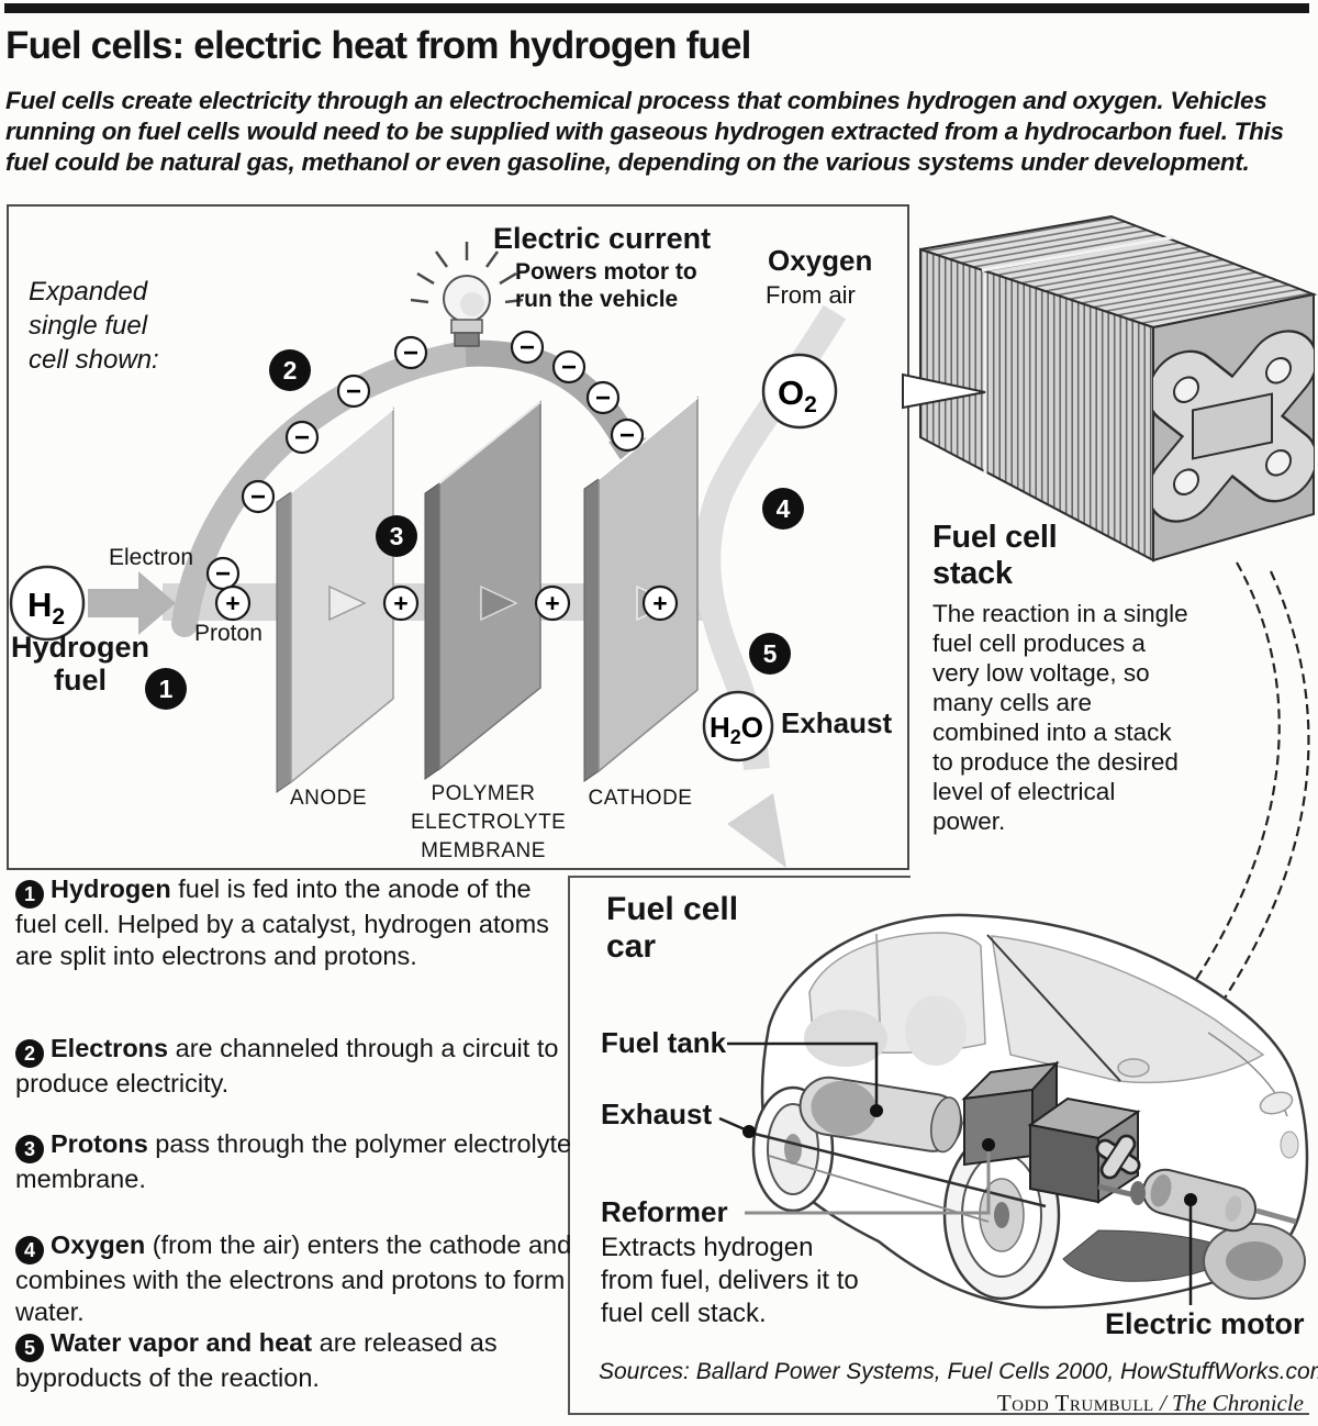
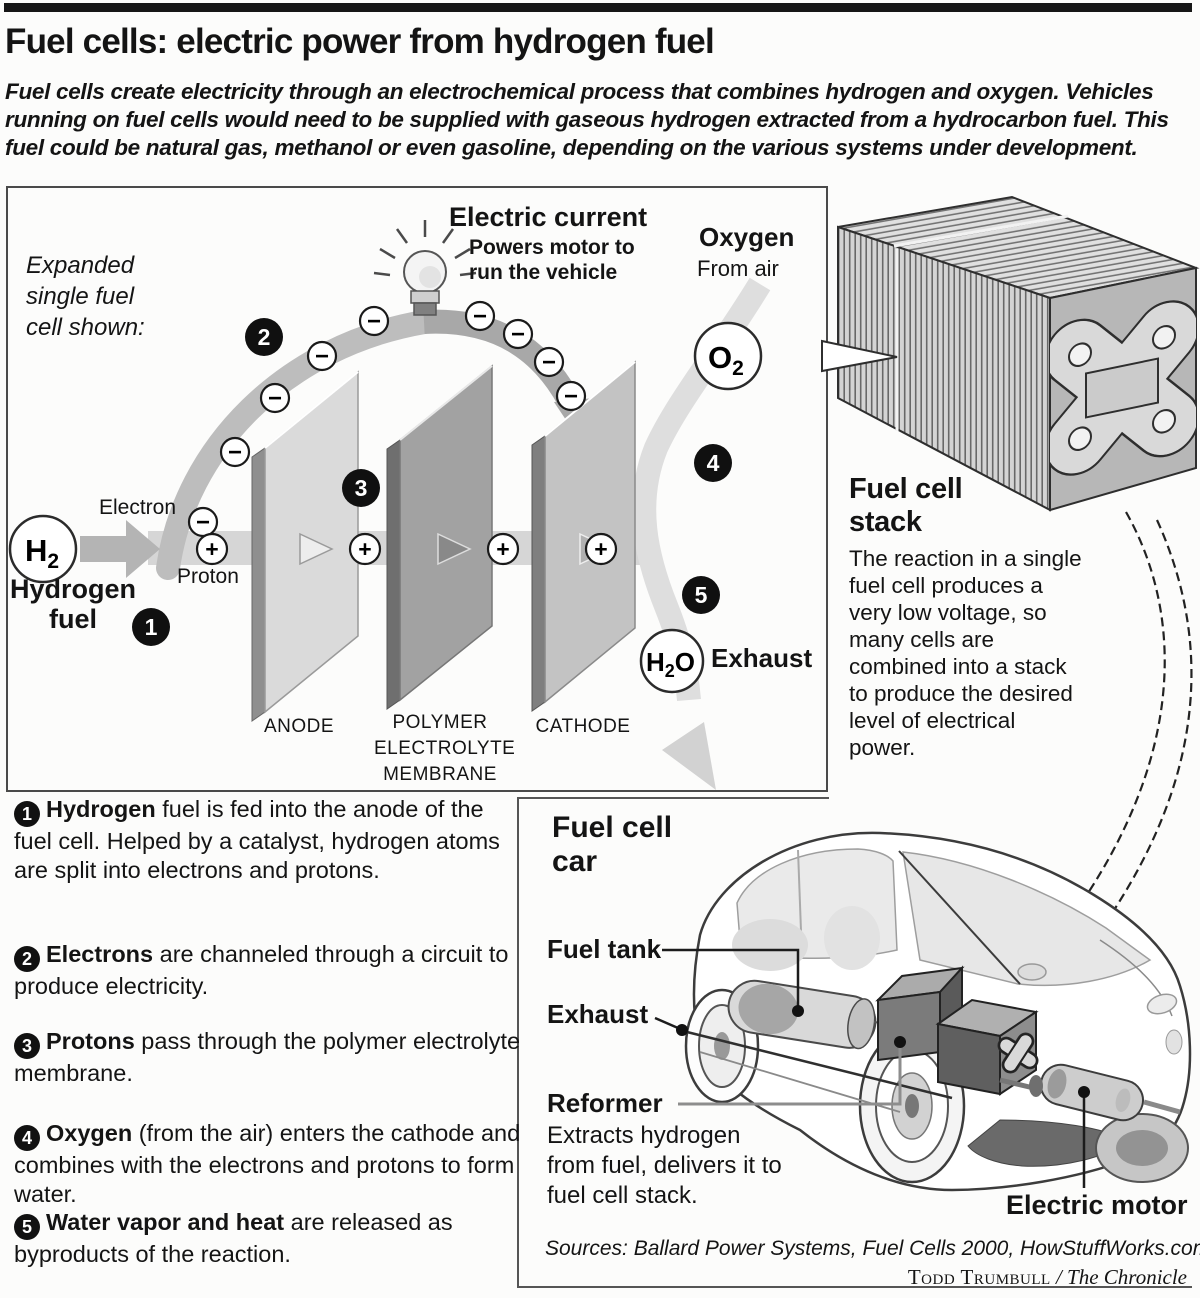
- Fuel cells: electric heat from hydrogen fuel
+ Fuel cells: electric power from hydrogen fuel
  Fuel cells create electricity through an electrochemical process that combines hydrogen and oxygen. Vehicles running on fuel cells would need to be supplied with gaseous hydrogen extracted from a hydrocarbon fuel. This fuel could be natural gas, methanol or even gasoline, depending on the various systems under development.
  −
  −
  −
  −
  −
  −
  −
  −
  −
  H2
  +
  +
  +
  +
  O2
  H2O
  1
  2
  3
  4
  5
  Expanded single fuel cell shown:
  Electric current
  Powers motor to run the vehicle
  Oxygen
  From air
  Electron
  Hydrogen fuel
  Proton
  Exhaust
  ANODE
  POLYMER ELECTROLYTE MEMBRANE
  CATHODE
  Fuel cell stack
  The reaction in a single fuel cell produces a very low voltage, so many cells are combined into a stack to produce the desired level of electrical power.
  1 Hydrogen fuel is fed into the anode of the fuel cell. Helped by a catalyst, hydrogen atoms are split into electrons and protons.
  2 Electrons are channeled through a circuit to produce electricity.
  3 Protons pass through the polymer electrolyte membrane.
  4 Oxygen (from the air) enters the cathode and combines with the electrons and protons to form water.
  5 Water vapor and heat are released as byproducts of the reaction.
  Fuel cell car
  Fuel tank
  Exhaust
  Reformer
  Extracts hydrogen from fuel, delivers it to fuel cell stack.
  Electric motor
  Sources: Ballard Power Systems, Fuel Cells 2000, HowStuffWorks.co
  Todd Trumbull / The Chronicle
